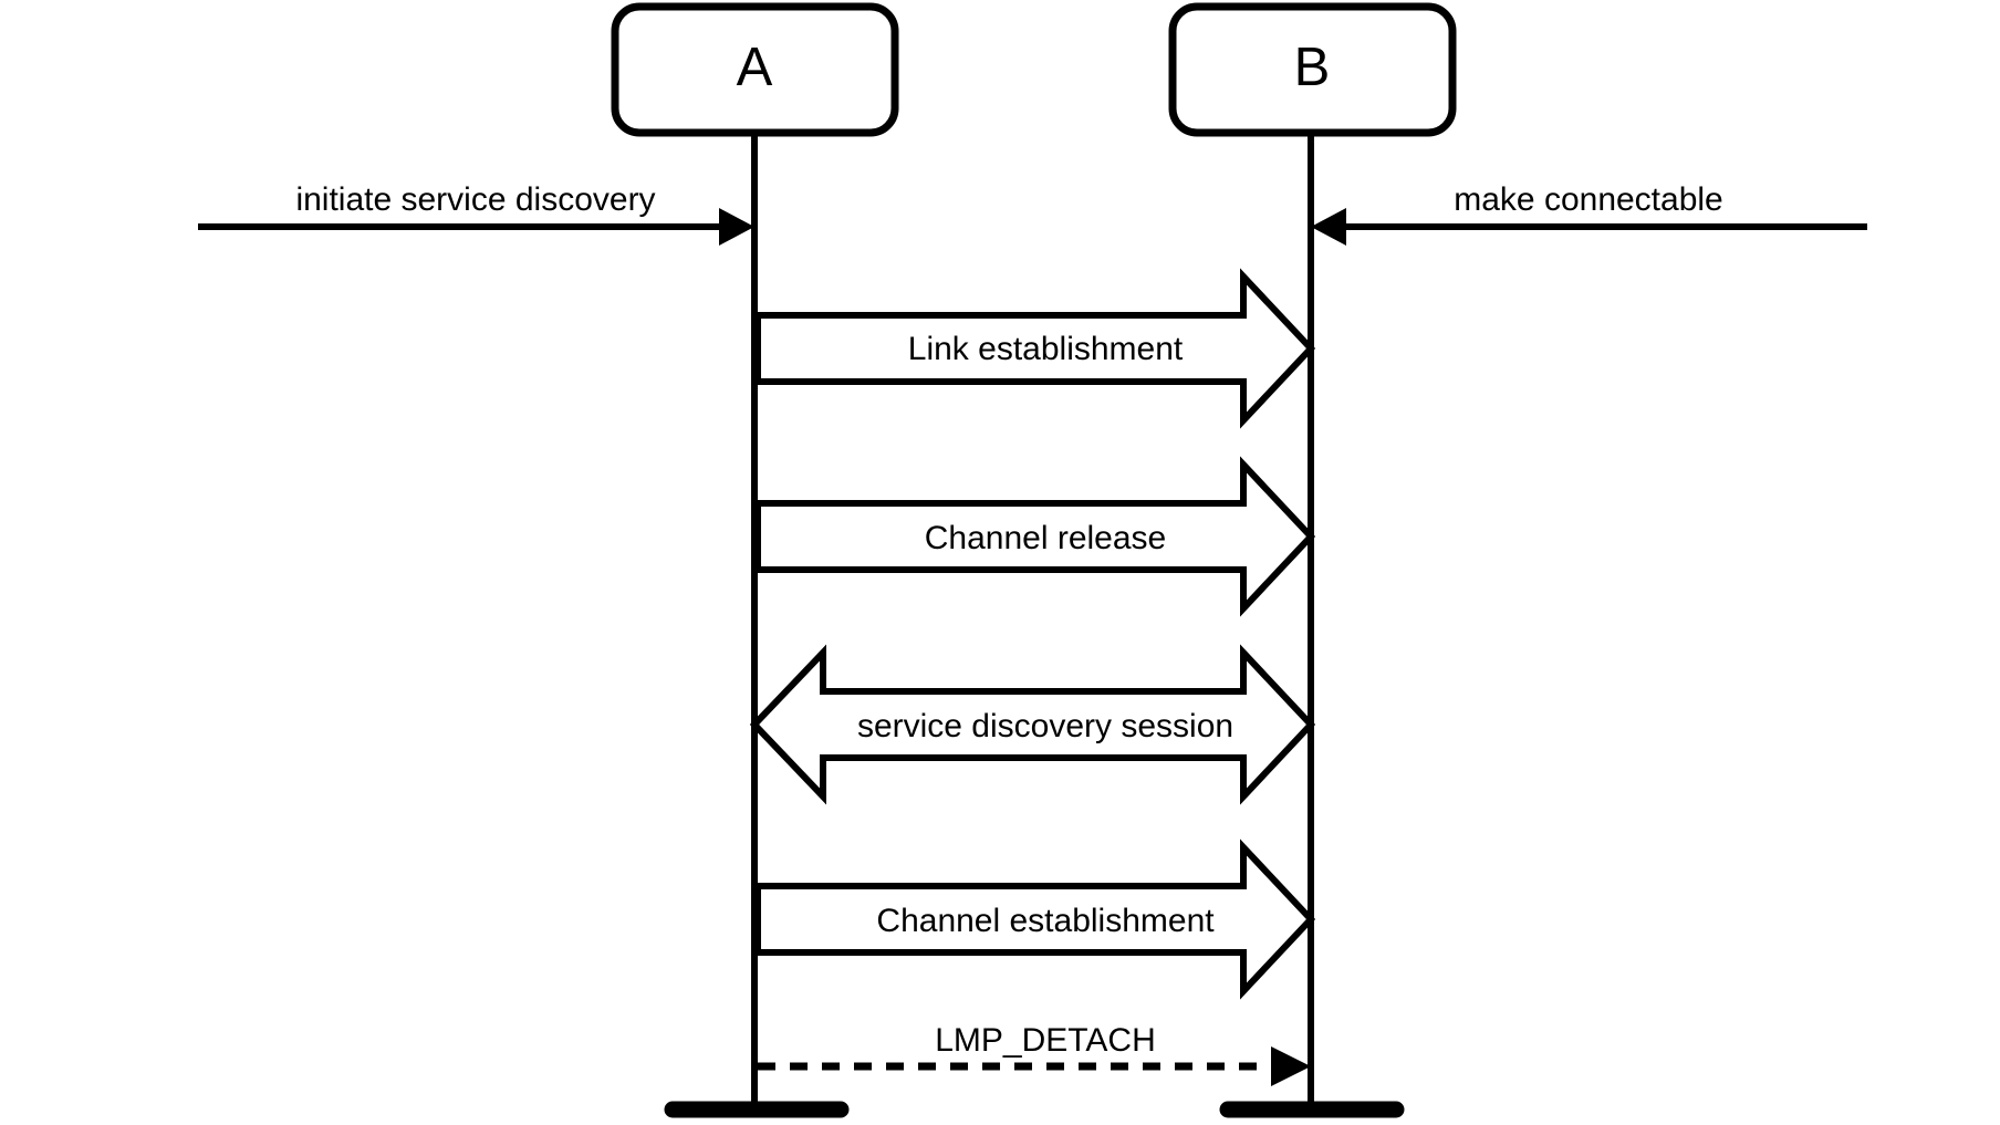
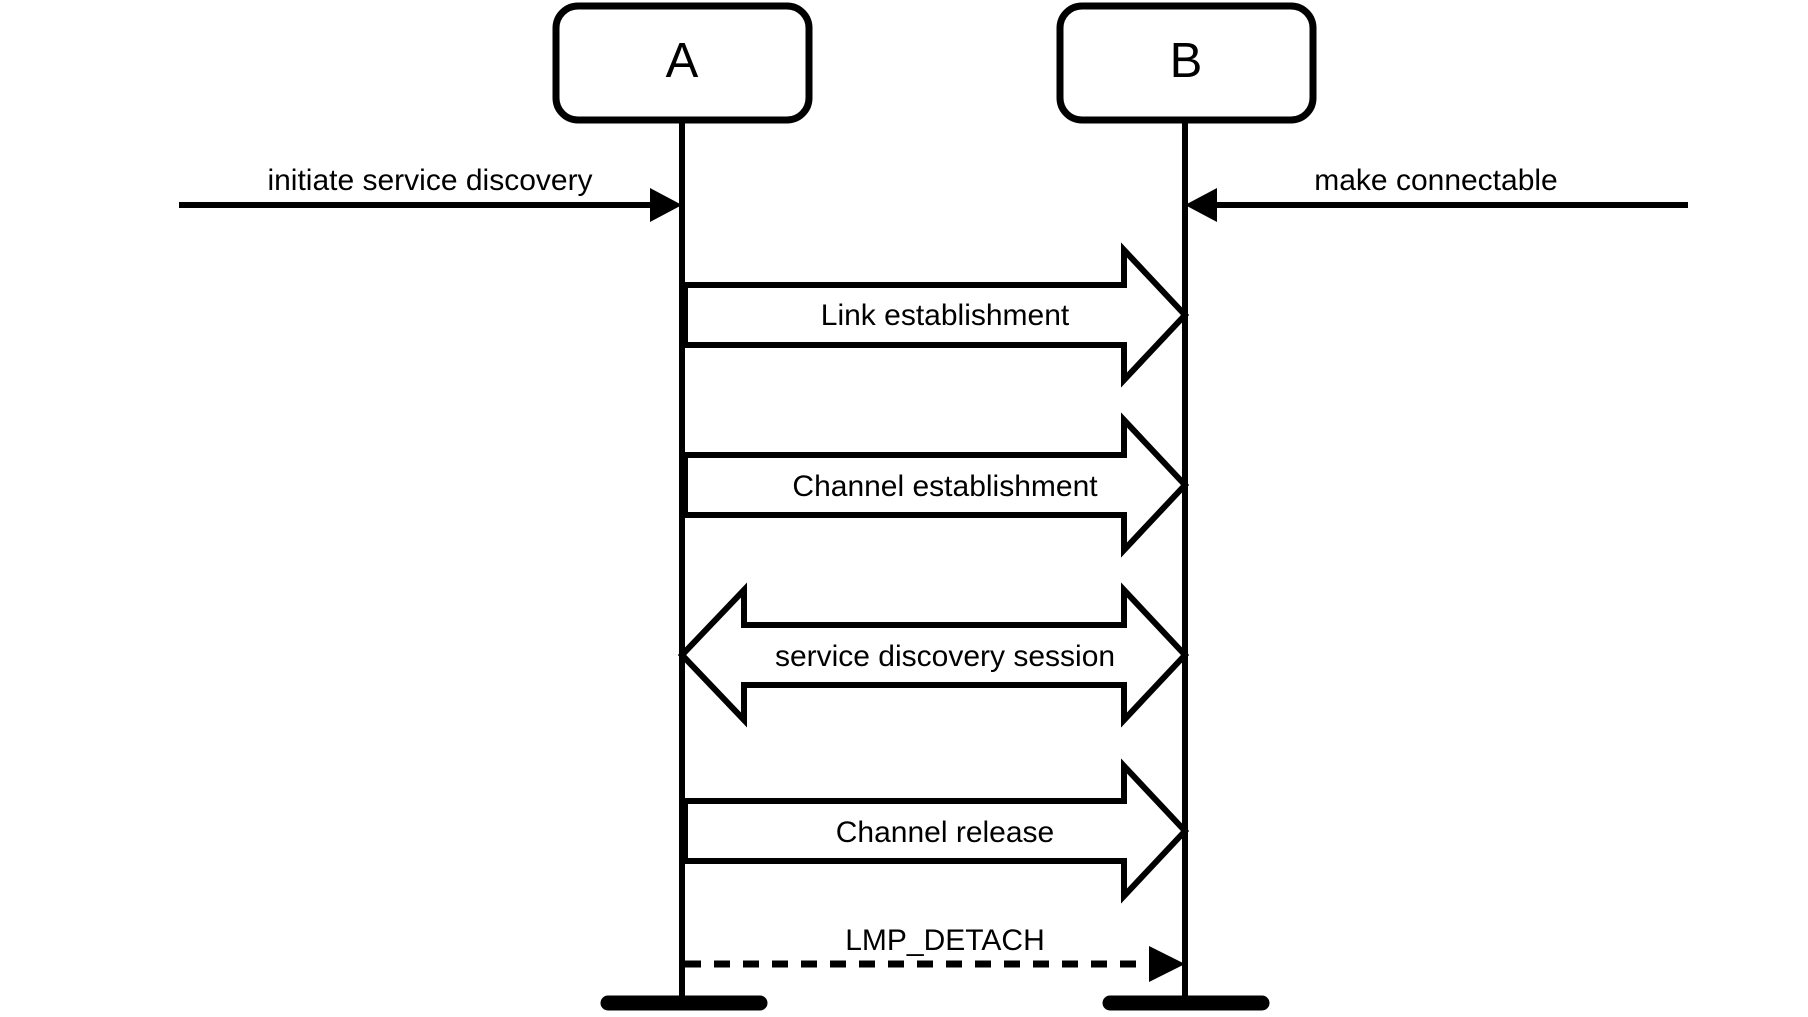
  A
  B
  initiate service discovery
  make connectable
  Link establishment
- Channel release
+ Channel establishment
  service discovery session
- Channel establishment
+ Channel release
  LMP_DETACH
